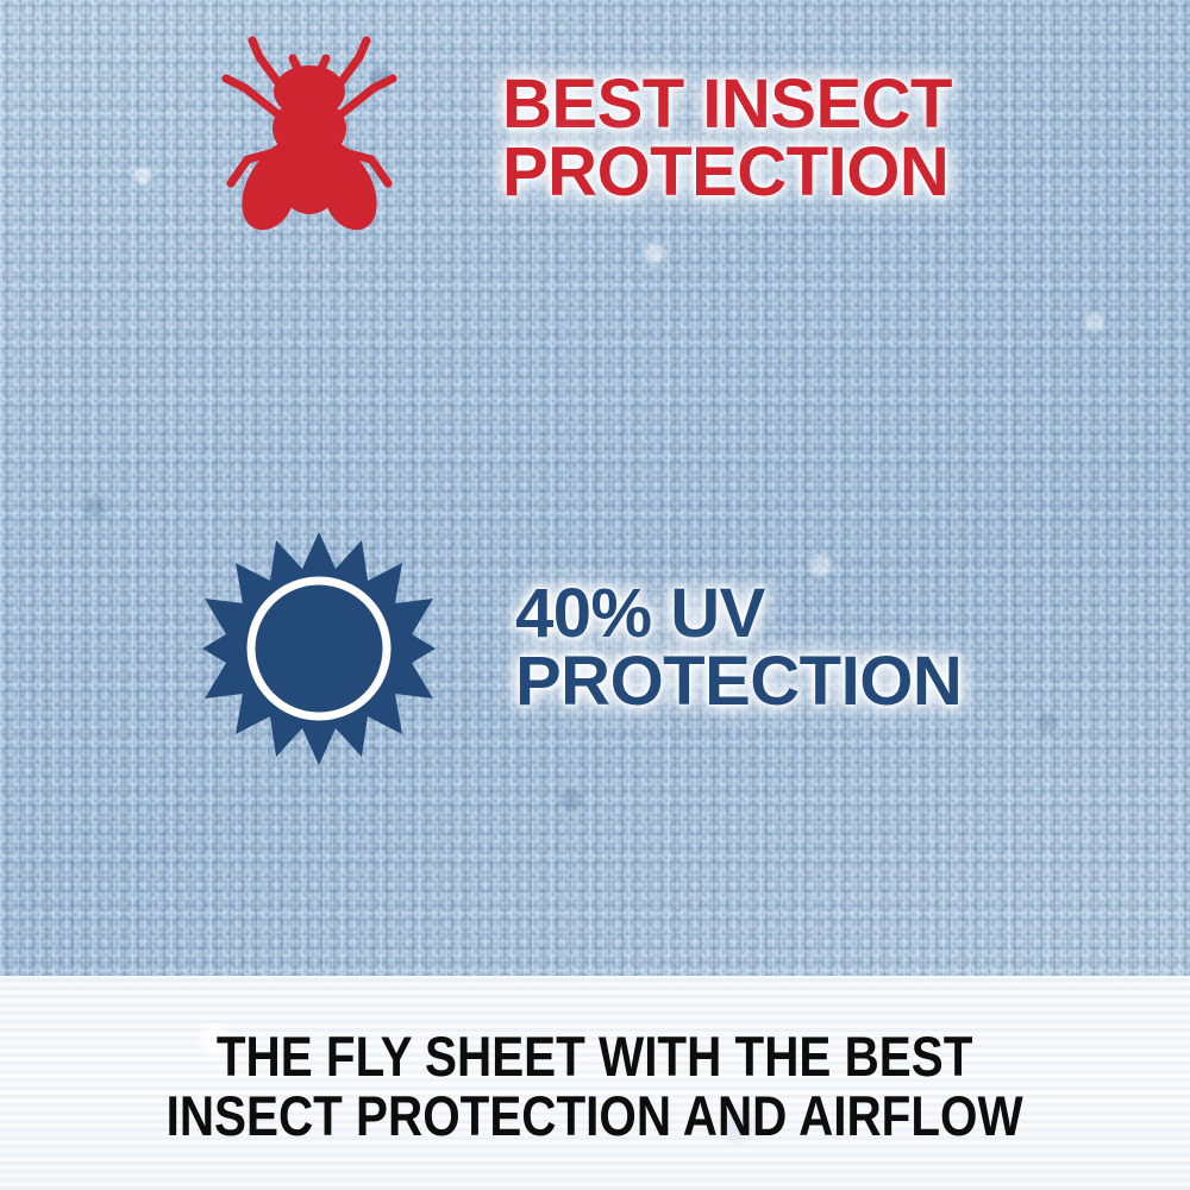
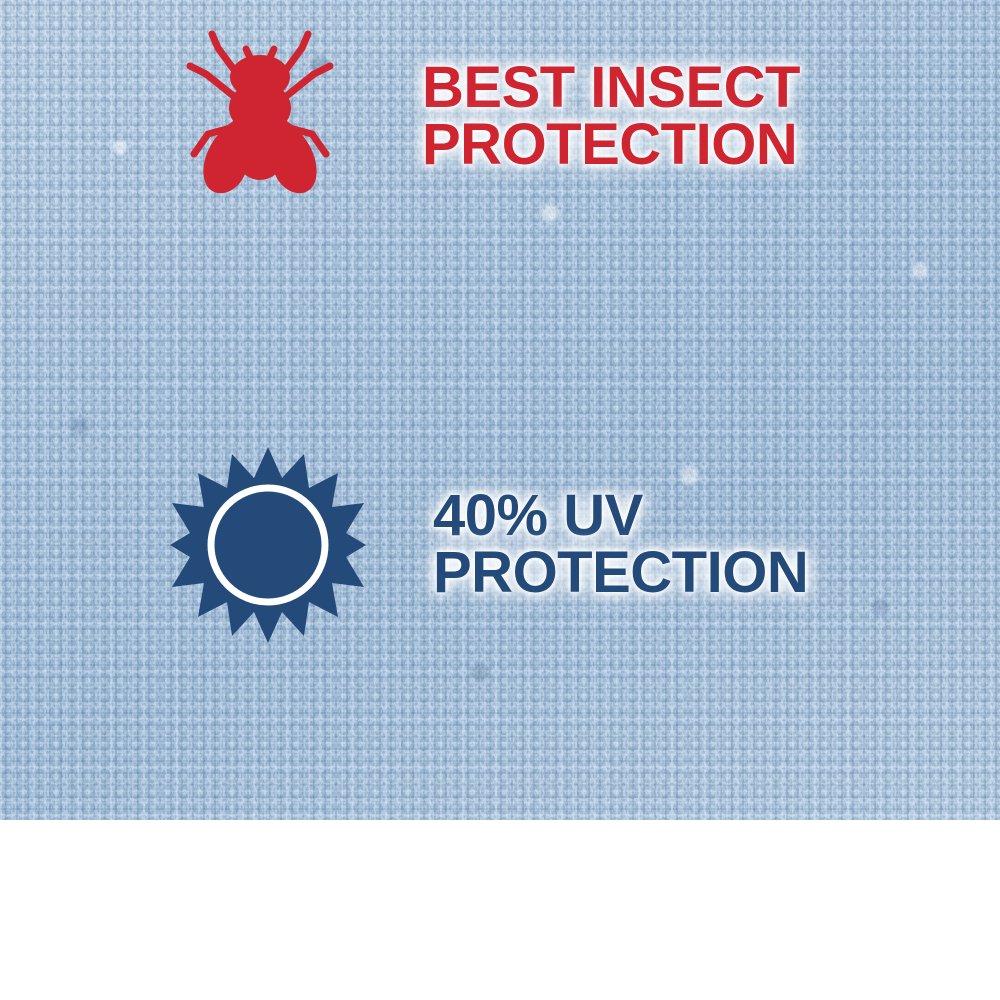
  BEST INSECT
  PROTECTION
  40% UV
  PROTECTION
- THE FLY SHEET WITH THE BEST
- INSECT PROTECTION AND AIRFLOW
